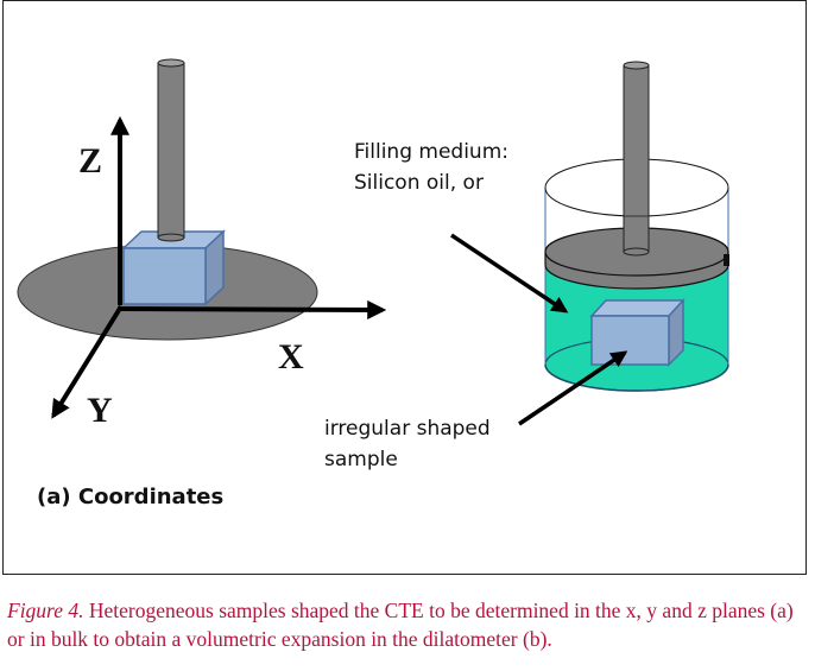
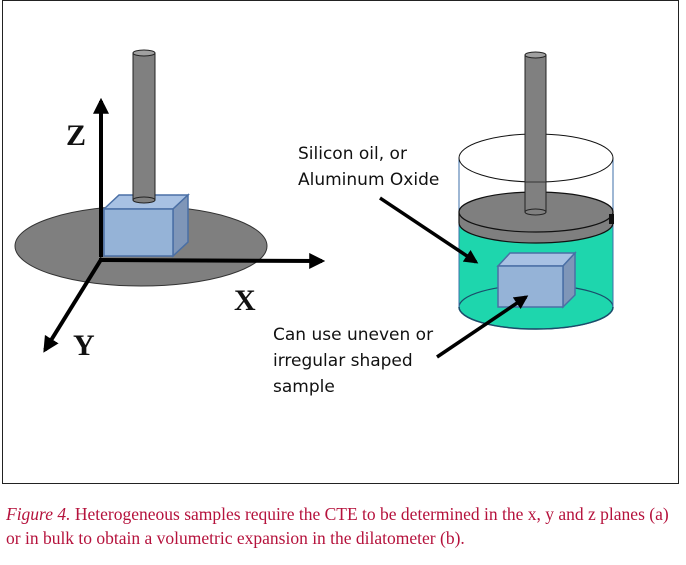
  Z
  X
  Y
- (a) Coordinates
- Filling medium:
  Silicon oil, or
+ Aluminum Oxide
+ Can use uneven or
  irregular shaped
  sample
- Figure 4. Heterogeneous samples shaped the CTE to be determined in the x, y and z planes (a) or in bulk to obtain a volumetric expansion in the dilatometer (b).
+ Figure 4. Heterogeneous samples require the CTE to be determined in the x, y and z planes (a) or in bulk to obtain a volumetric expansion in the dilatometer (b).
